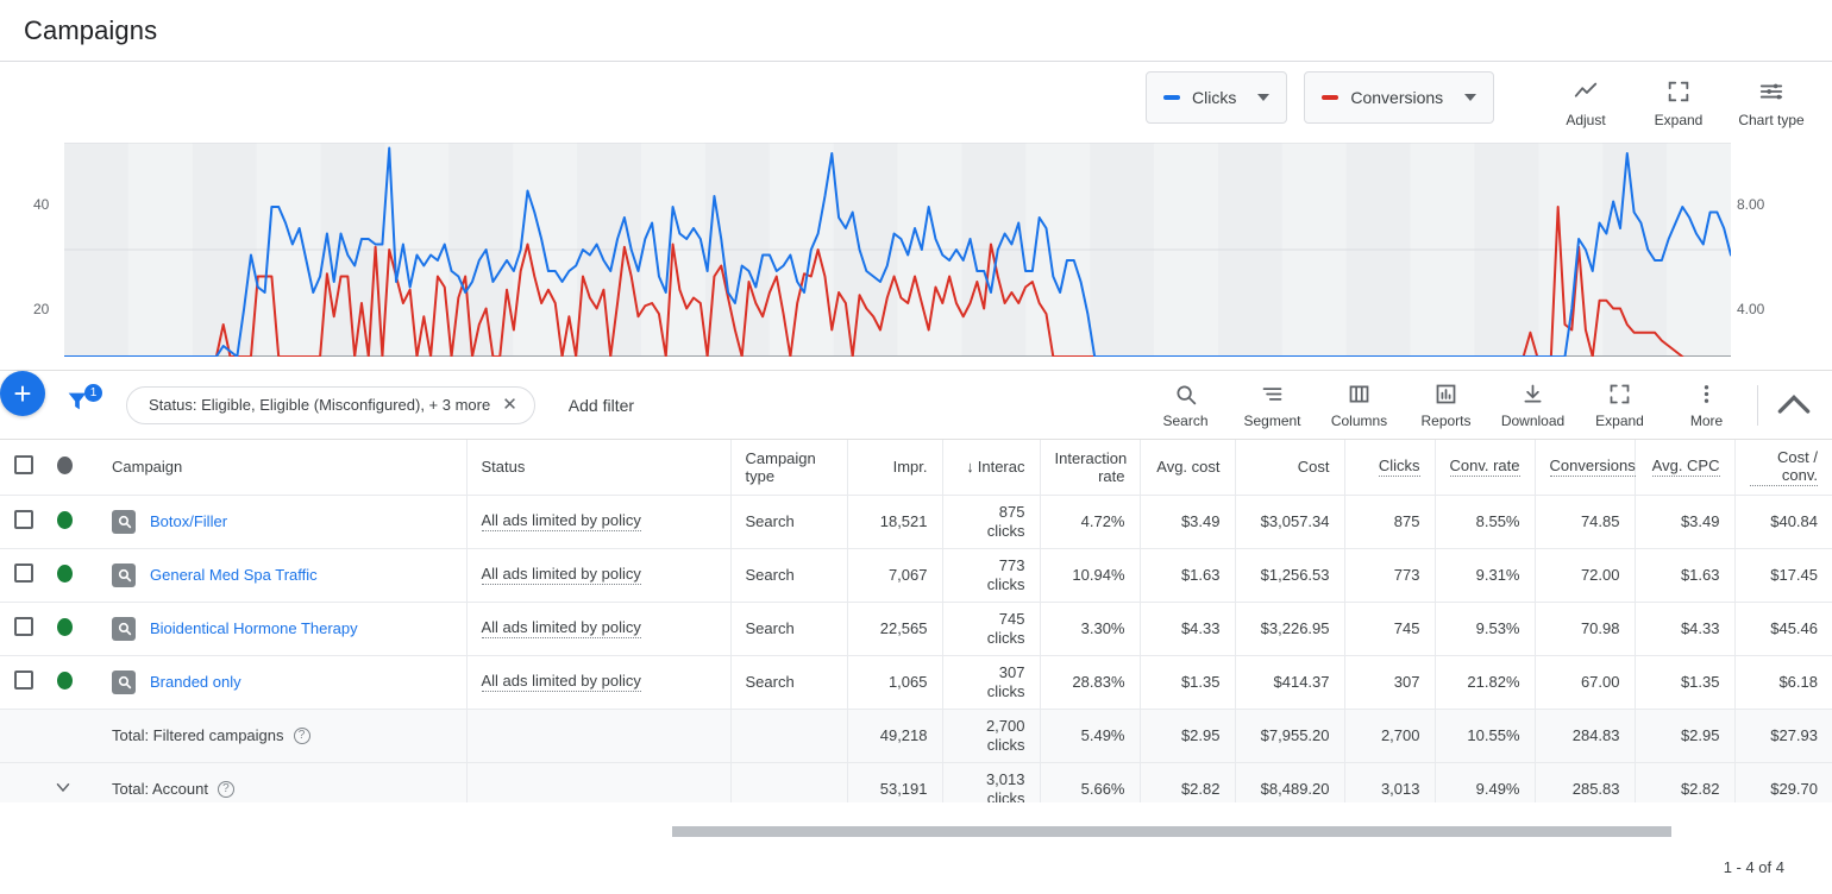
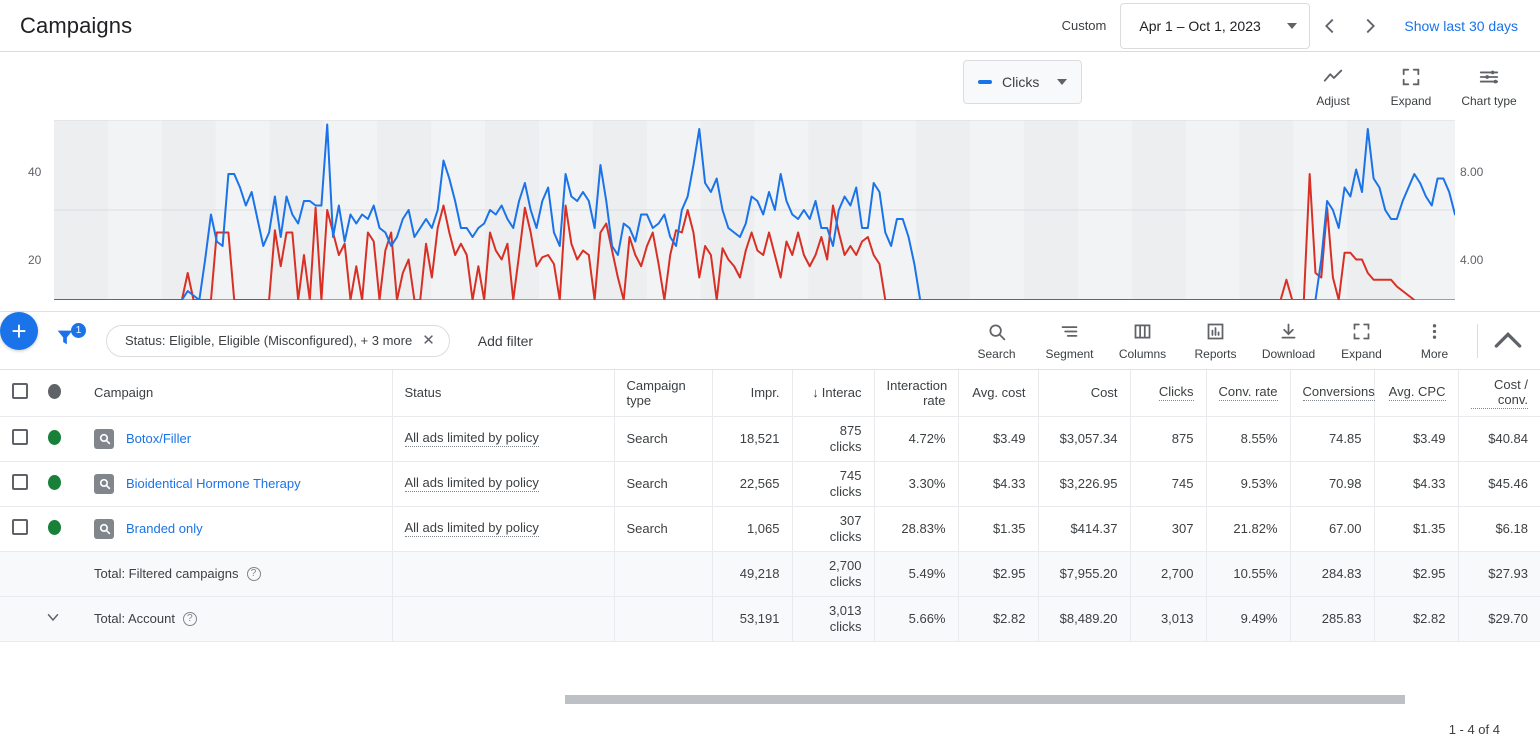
  Campaigns
+ Custom
+ Apr 1 – Oct 1, 2023
+ Show last 30 days
  Clicks
- Conversions
  Adjust
  Expand
  Chart type
  40
  20
  8.00
  4.00
  +
  1
  Status: Eligible, Eligible (Misconfigured), + 3 more
  ✕
  Add filter
  Search
  Segment
  Columns
  Reports
  Download
  Expand
  More
  		Campaign	Status	Campaign type	Impr.	↓ Interac	Interaction rate	Avg. cost	Cost	Clicks	Conv. rate	Conversions	Avg. CPC	Cost / conv.
  		Botox/Filler	All ads limited by policy	Search	18,521	875clicks	4.72%	$3.49	$3,057.34	875	8.55%	74.85	$3.49	$40.84
- 		General Med Spa Traffic	All ads limited by policy	Search	7,067	773clicks	10.94%	$1.63	$1,256.53	773	9.31%	72.00	$1.63	$17.45
  		Bioidentical Hormone Therapy	All ads limited by policy	Search	22,565	745clicks	3.30%	$4.33	$3,226.95	745	9.53%	70.98	$4.33	$45.46
  		Branded only	All ads limited by policy	Search	1,065	307clicks	28.83%	$1.35	$414.37	307	21.82%	67.00	$1.35	$6.18
  		Total: Filtered campaigns ?			49,218	2,700clicks	5.49%	$2.95	$7,955.20	2,700	10.55%	284.83	$2.95	$27.93
  		Total: Account ?			53,191	3,013clicks	5.66%	$2.82	$8,489.20	3,013	9.49%	285.83	$2.82	$29.70
  1 - 4 of 4
